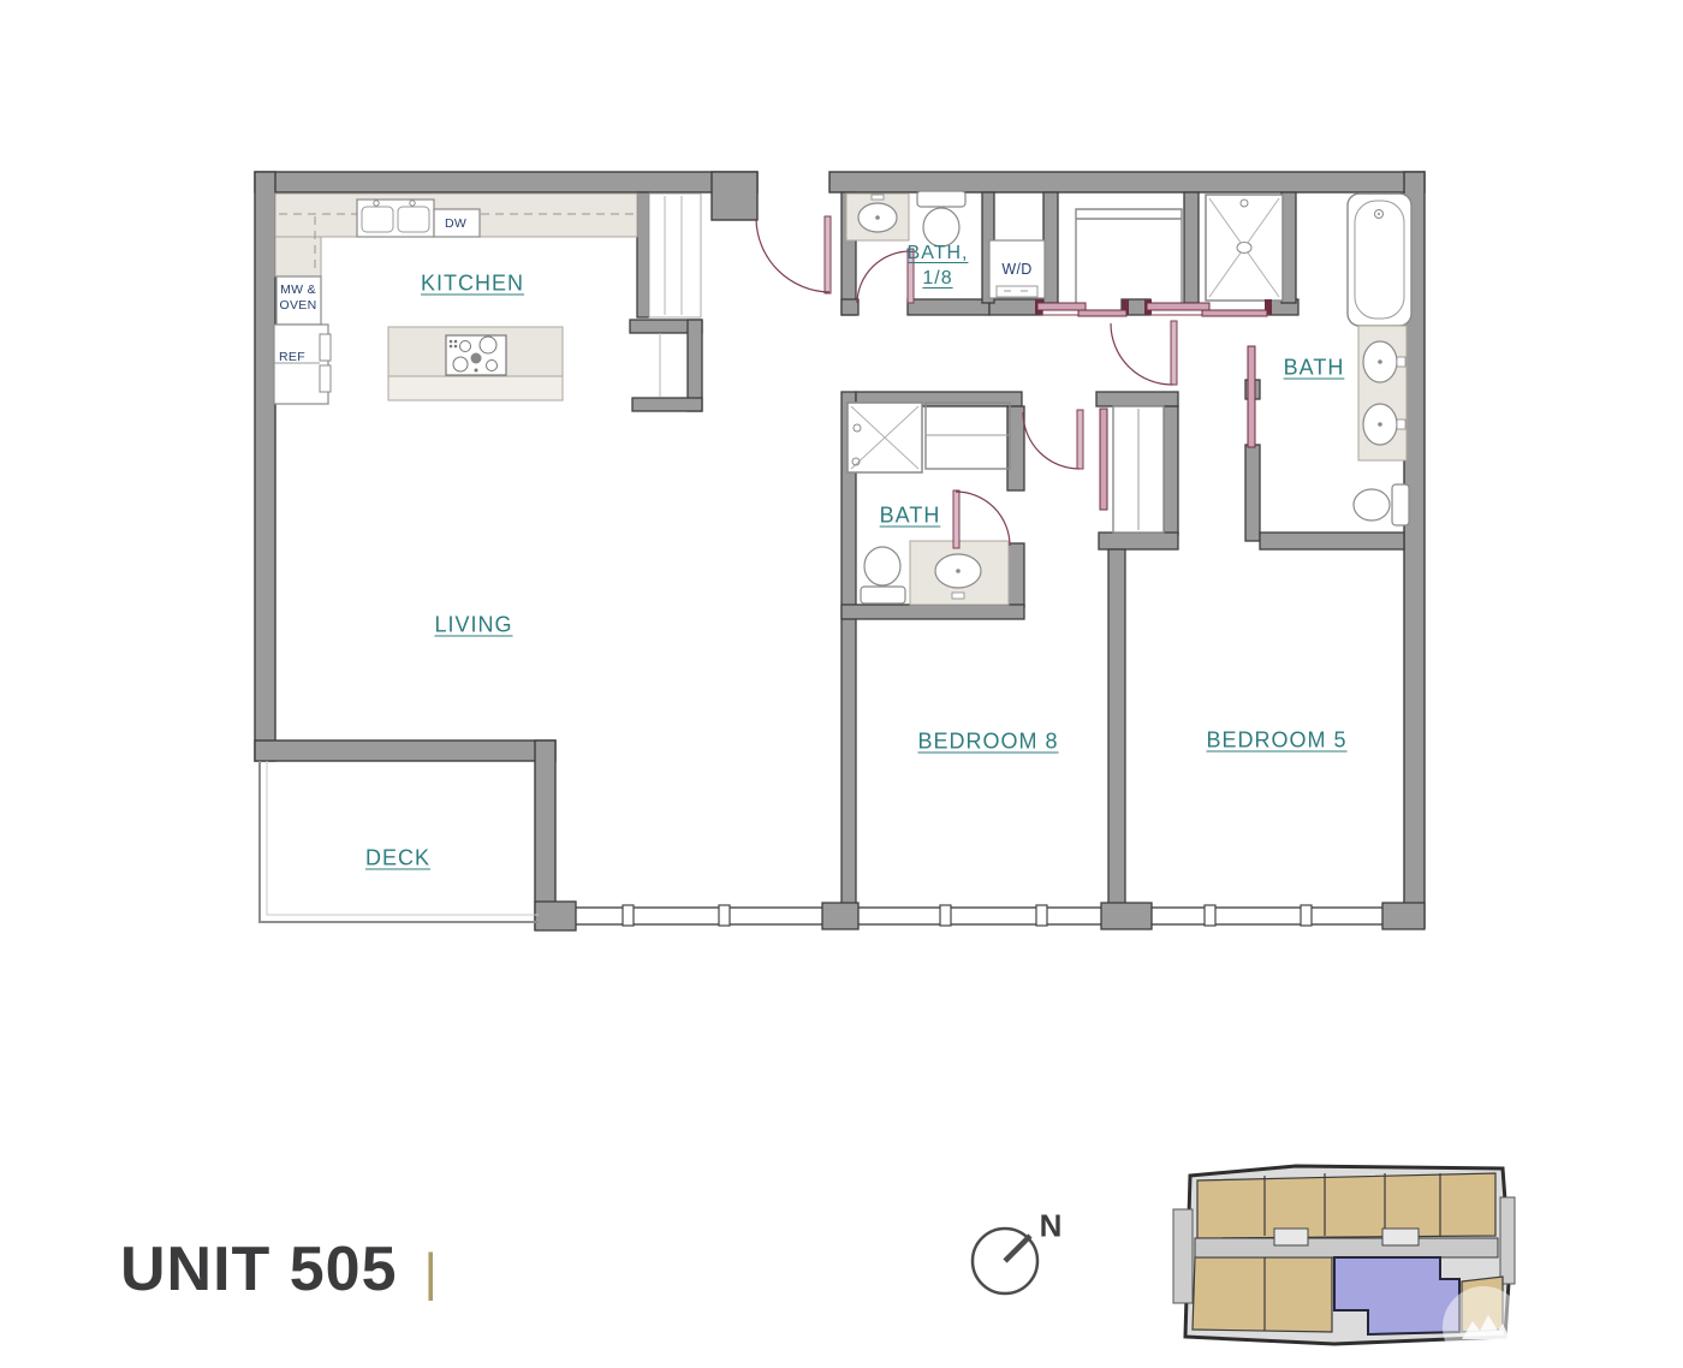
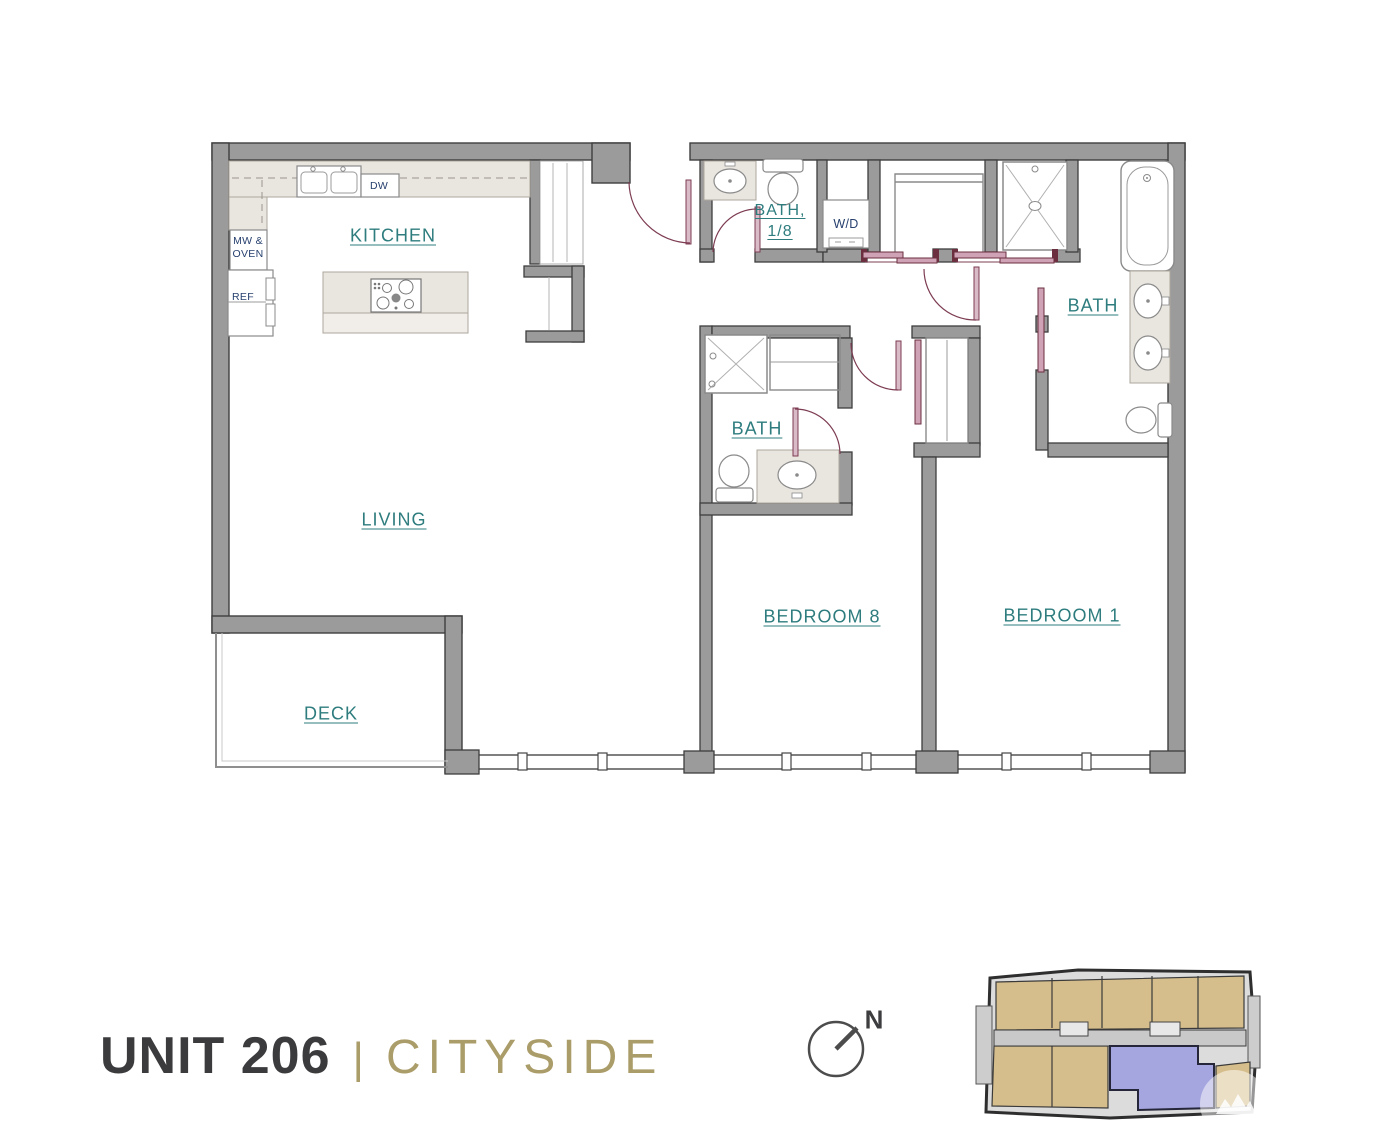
  KITCHEN
  LIVING
  DECK
  BEDROOM 8
- BEDROOM 5
+ BEDROOM 1
  BATH
  BATH
  BATH,
  1/8
  MW &
  OVEN
  REF
  DW
  W/D
- UNIT 505
+ UNIT 206
  |
+ CITYSIDE
  N
